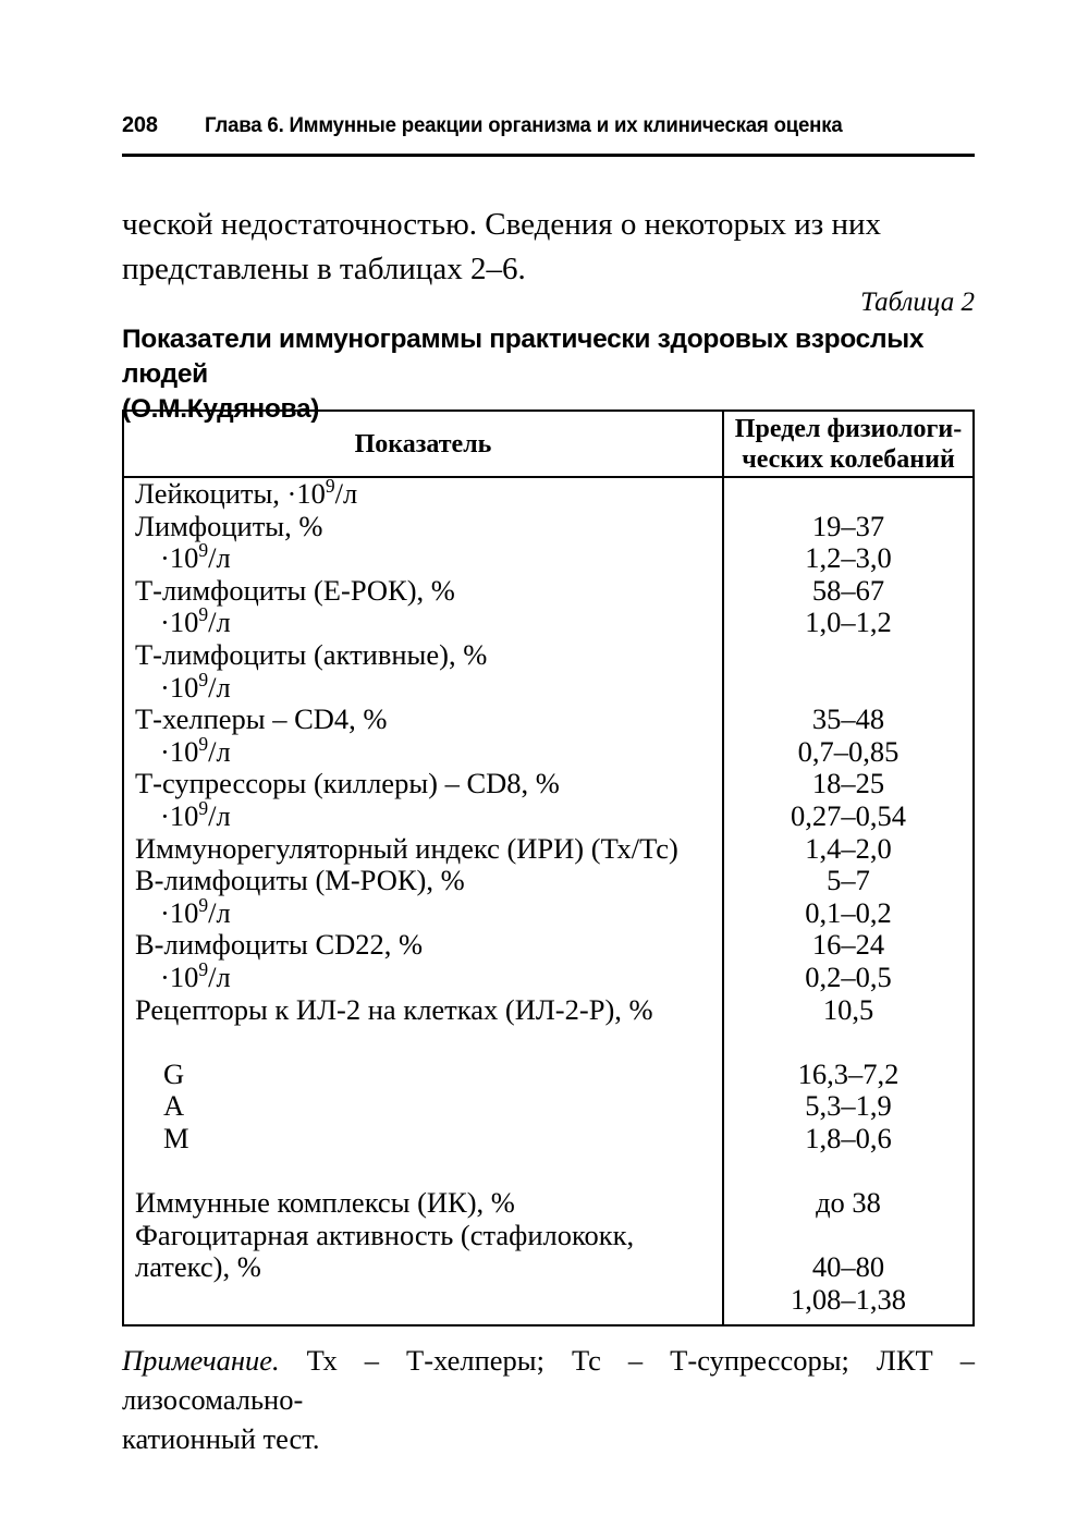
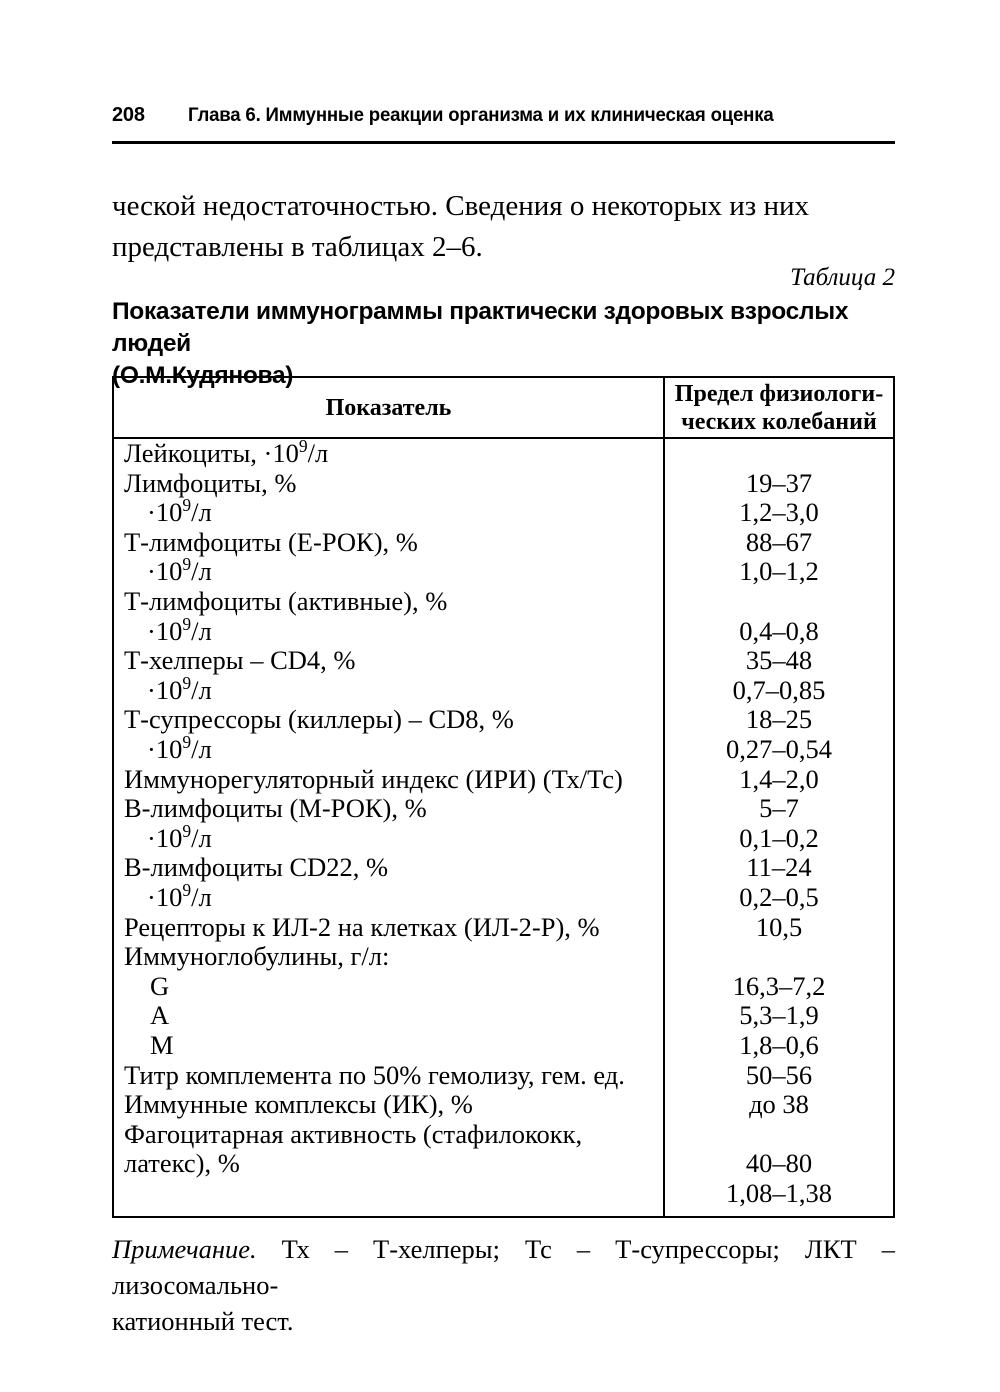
  208
  Глава 6. Иммунные реакции организма и их клиническая оценка
  ческой недостаточностью. Сведения о некоторых из них
  представлены в таблицах 2–6.
  Таблица 2
  Показатели иммунограммы практически здоровых взрослых людей
  (О.М.Кудянова)
  Показатель
  Предел физиологи-
  ческих колебаний
  Лейкоциты, ·109/л
  Лимфоциты, %
  19–37
  ·109/л
  1,2–3,0
  Т-лимфоциты (Е-РОК), %
- 58–67
+ 88–67
  ·109/л
  1,0–1,2
  Т-лимфоциты (активные), %
  ·109/л
+ 0,4–0,8
  Т-хелперы – CD4, %
  35–48
  ·109/л
  0,7–0,85
  Т-супрессоры (киллеры) – CD8, %
  18–25
  ·109/л
  0,27–0,54
  Иммунорегуляторный индекс (ИРИ) (Тх/Тс)
  1,4–2,0
  В-лимфоциты (М-РОК), %
  5–7
  ·109/л
  0,1–0,2
  В-лимфоциты CD22, %
- 16–24
+ 11–24
  ·109/л
  0,2–0,5
  Рецепторы к ИЛ-2 на клетках (ИЛ-2-Р), %
  10,5
+ Иммуноглобулины, г/л:
  G
  16,3–7,2
  A
  5,3–1,9
  M
  1,8–0,6
+ Титр комплемента по 50% гемолизу, гем. ед.
+ 50–56
  Иммунные комплексы (ИК), %
  до 38
  Фагоцитарная активность (стафилококк,
  латекс), %
  40–80
  1,08–1,38
  Примечание. Тх – Т-хелперы; Тс – Т-супрессоры; ЛКТ – лизосомально-
  катионный тест.
